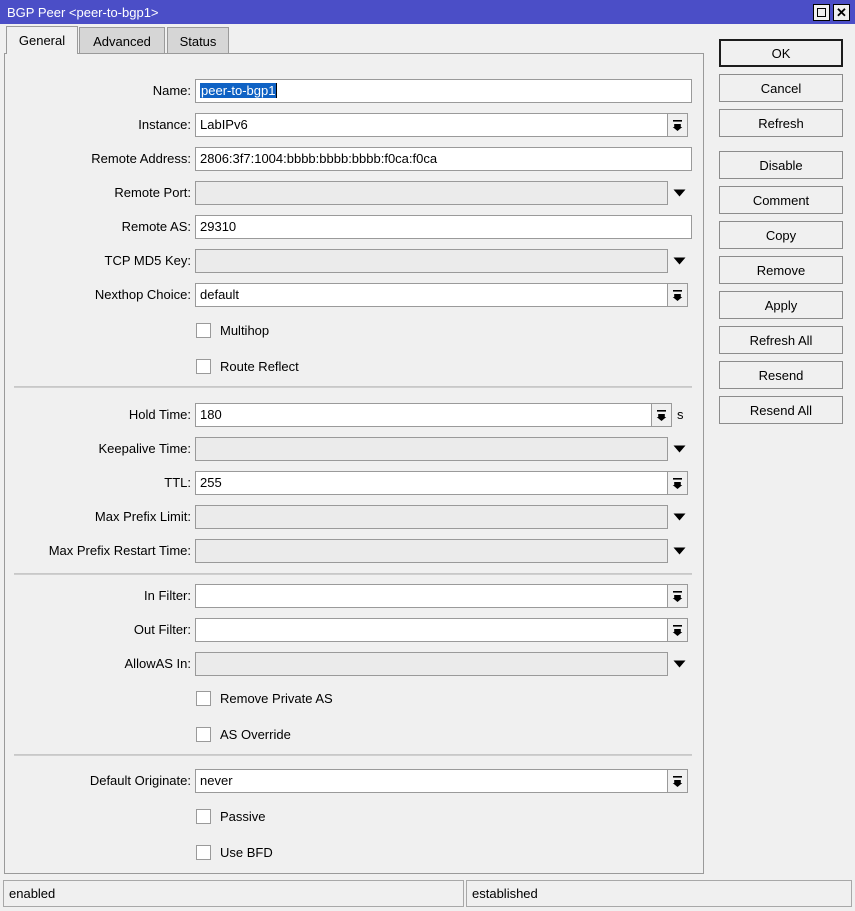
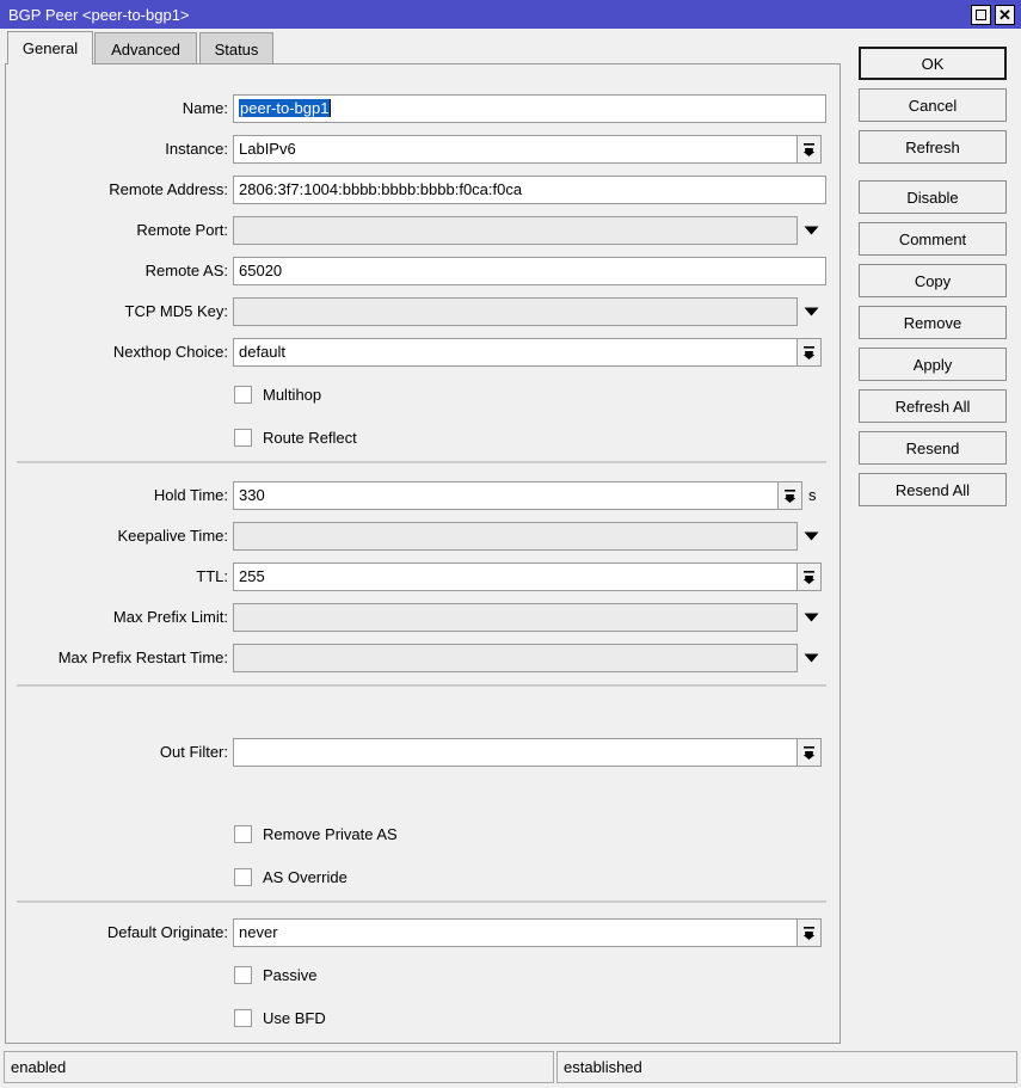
  BGP Peer <peer-to-bgp1>
  ✕
  General
  Advanced
  Status
  Name:
  peer-to-bgp1
  Instance:
  LabIPv6
  Remote Address:
  2806:3f7:1004:bbbb:bbbb:bbbb:f0ca:f0ca
  Remote Port:
  Remote AS:
- 29310
+ 65020
  TCP MD5 Key:
  Nexthop Choice:
  default
  Multihop
  Route Reflect
  Hold Time:
- 180
+ 330
  s
  Keepalive Time:
  TTL:
  255
  Max Prefix Limit:
  Max Prefix Restart Time:
- In Filter:
  Out Filter:
- AllowAS In:
  Remove Private AS
  AS Override
  Default Originate:
  never
  Passive
  Use BFD
  OK
  Cancel
  Refresh
  Disable
  Comment
  Copy
  Remove
  Apply
  Refresh All
  Resend
  Resend All
  enabled
  established
